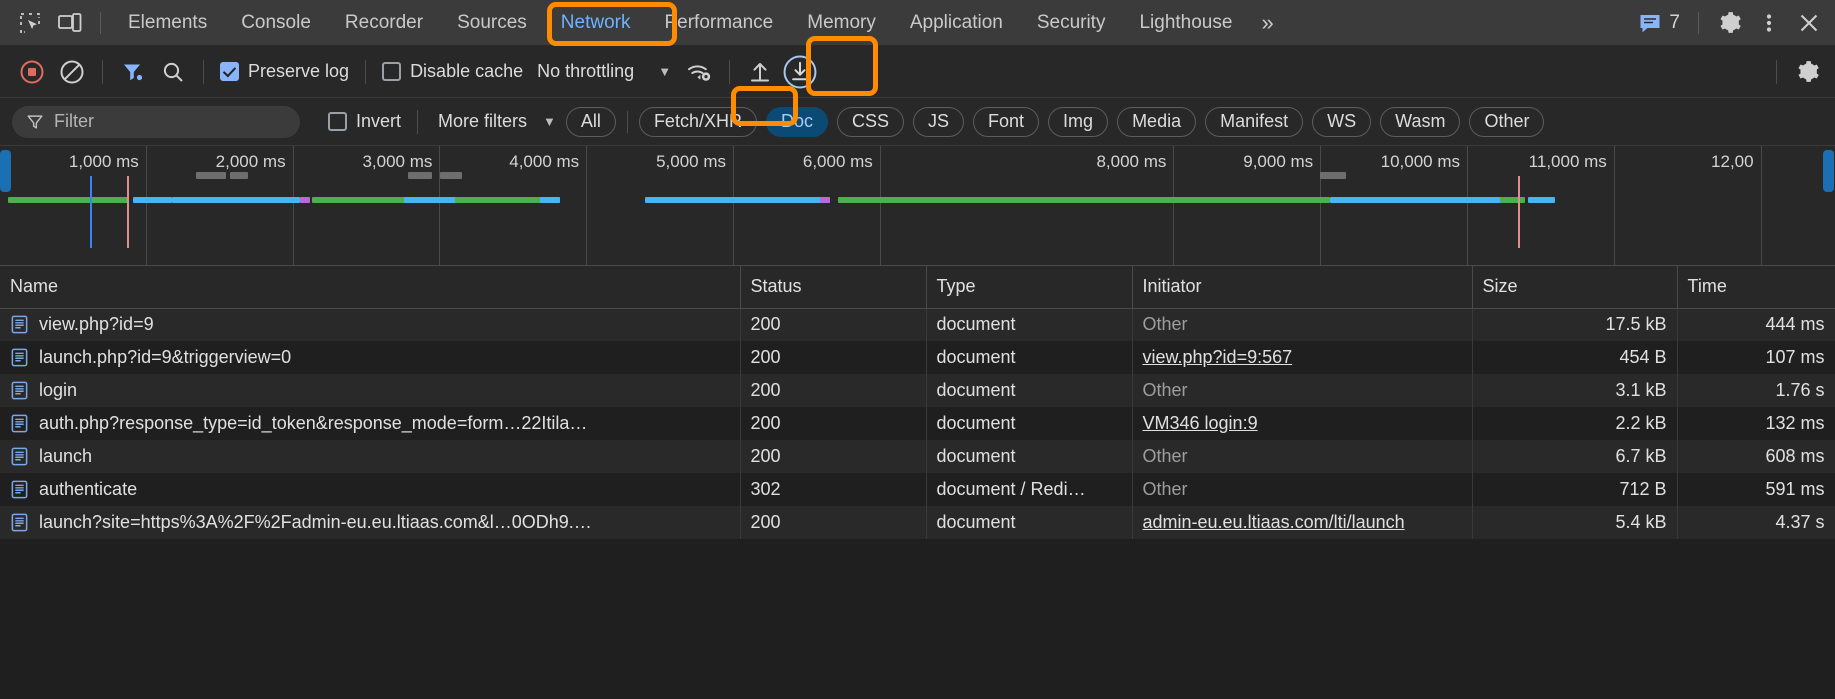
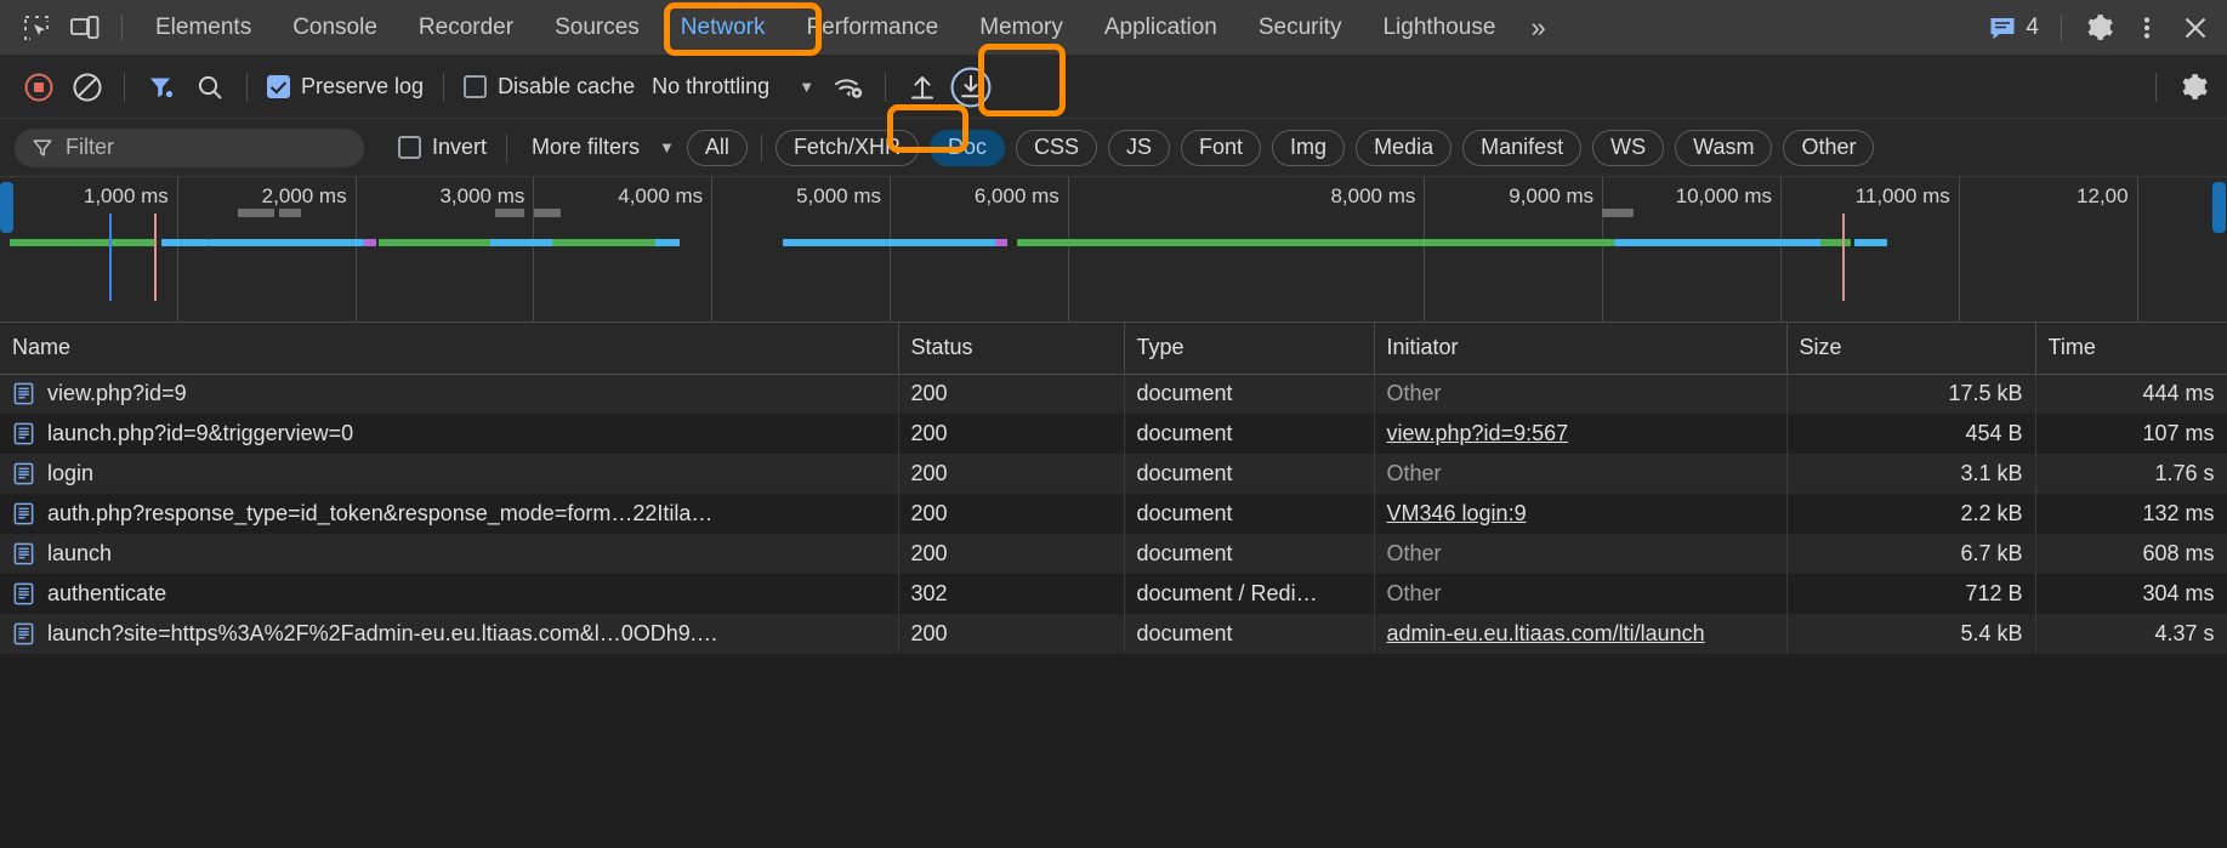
  Elements
  Console
  Recorder
  Sources
  Network
  Performance
  Memory
  Application
  Security
  Lighthouse
  »
- 7
+ 4
  Preserve log
  Disable cache
  No throttling
  ▼
  Filter
  Invert
  More filters
  ▼
  All
  Fetch/XHR
  Doc
  CSS
  JS
  Font
  Img
  Media
  Manifest
  WS
  Wasm
  Other
  1,000 ms
  2,000 ms
  3,000 ms
  4,000 ms
  5,000 ms
  6,000 ms
  8,000 ms
  9,000 ms
  10,000 ms
  11,000 ms
  12,00
  Name	Status	Type	Initiator	Size	Time
  view.php?id=9	200	document	Other	17.5 kB	444 ms
  launch.php?id=9&triggerview=0	200	document	view.php?id=9:567	454 B	107 ms
  login	200	document	Other	3.1 kB	1.76 s
  auth.php?response_type=id_token&response_mode=form…22Itila…	200	document	VM346 login:9	2.2 kB	132 ms
  launch	200	document	Other	6.7 kB	608 ms
- authenticate	302	document / Redi…	Other	712 B	591 ms
+ authenticate	302	document / Redi…	Other	712 B	304 ms
  launch?site=https%3A%2F%2Fadmin-eu.eu.ltiaas.com&l…0ODh9.…	200	document	admin-eu.eu.ltiaas.com/lti/launch	5.4 kB	4.37 s
